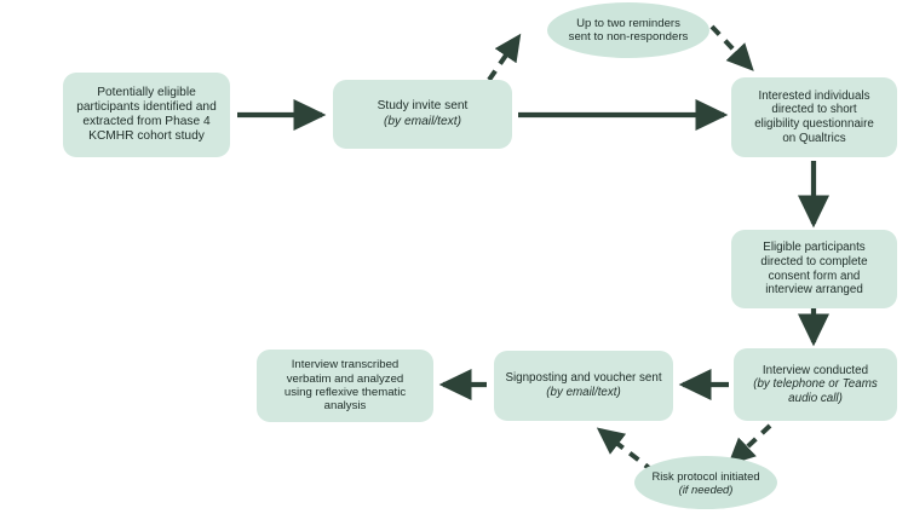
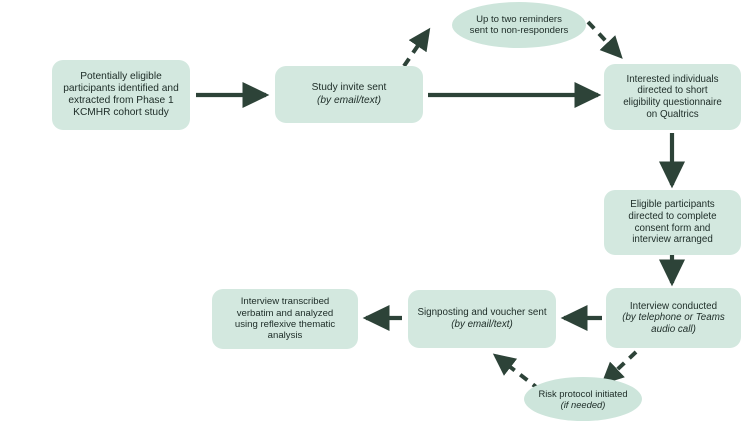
  Potentially eligible
  participants identified and
- extracted from Phase 4
+ extracted from Phase 1
  KCMHR cohort study
  Study invite sent
  (by email/text)
  Up to two reminders
  sent to non-responders
  Interested individuals
  directed to short
  eligibility questionnaire
  on Qualtrics
  Eligible participants
  directed to complete
  consent form and
  interview arranged
  Interview conducted
  (by telephone or Teams
  audio call)
  Risk protocol initiated
  (if needed)
  Signposting and voucher sent
  (by email/text)
  Interview transcribed
  verbatim and analyzed
  using reflexive thematic
  analysis
